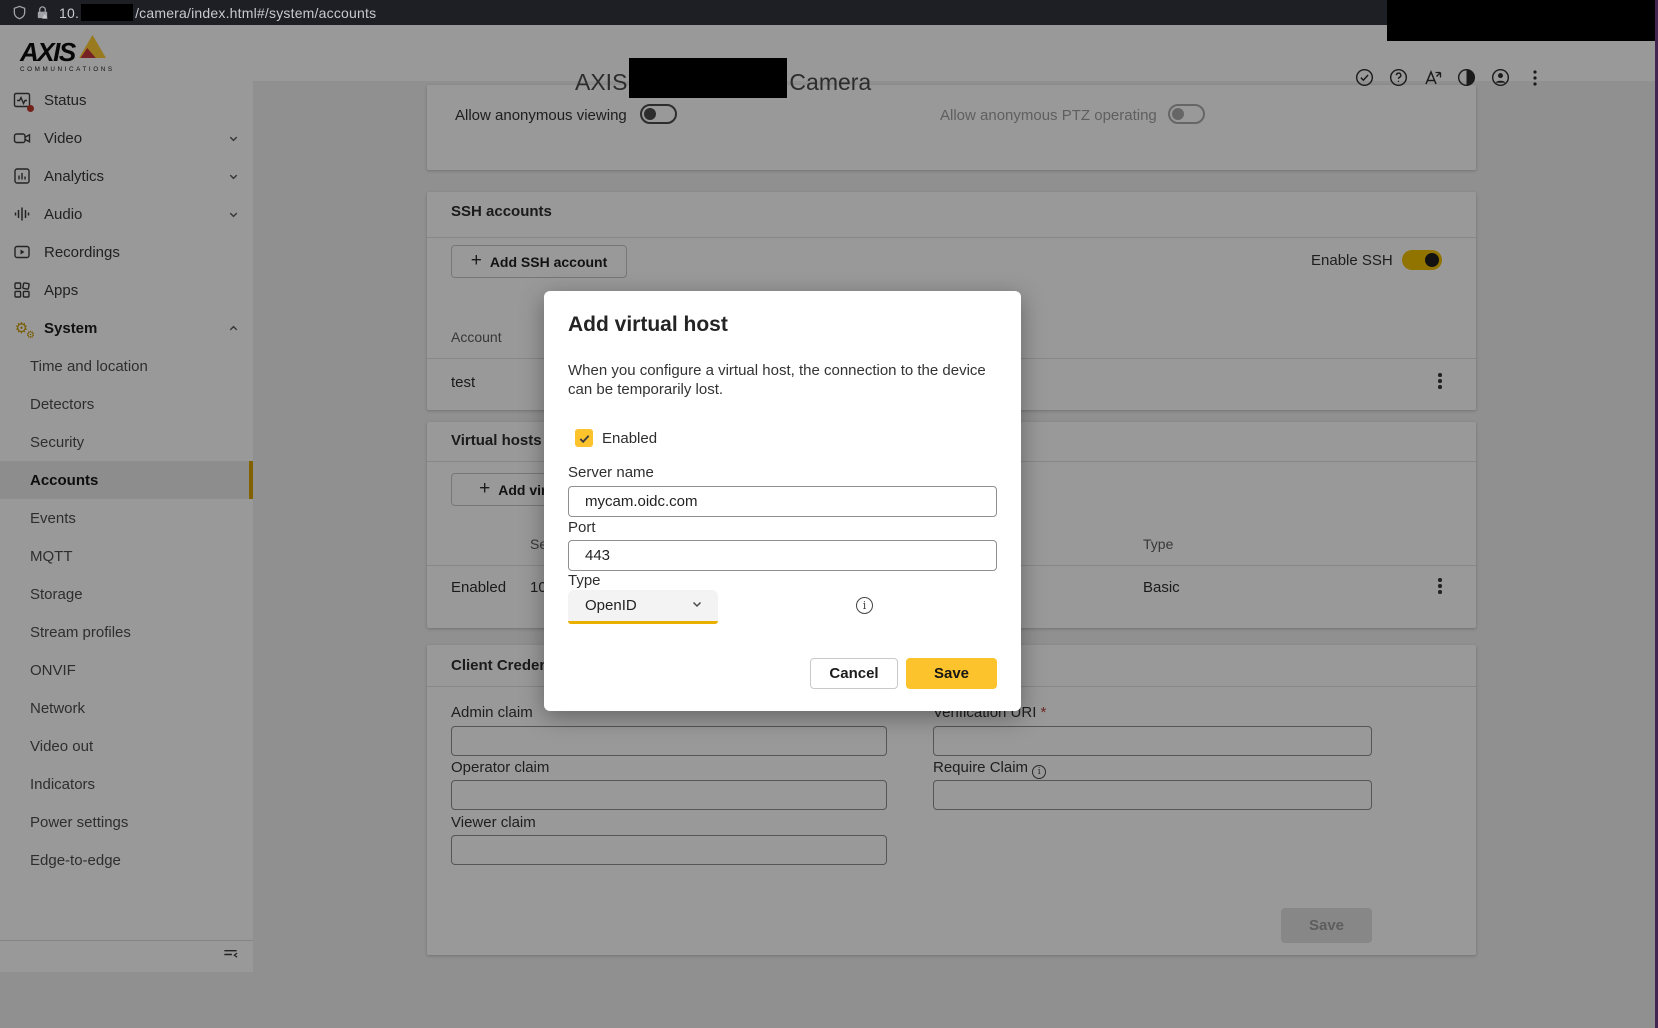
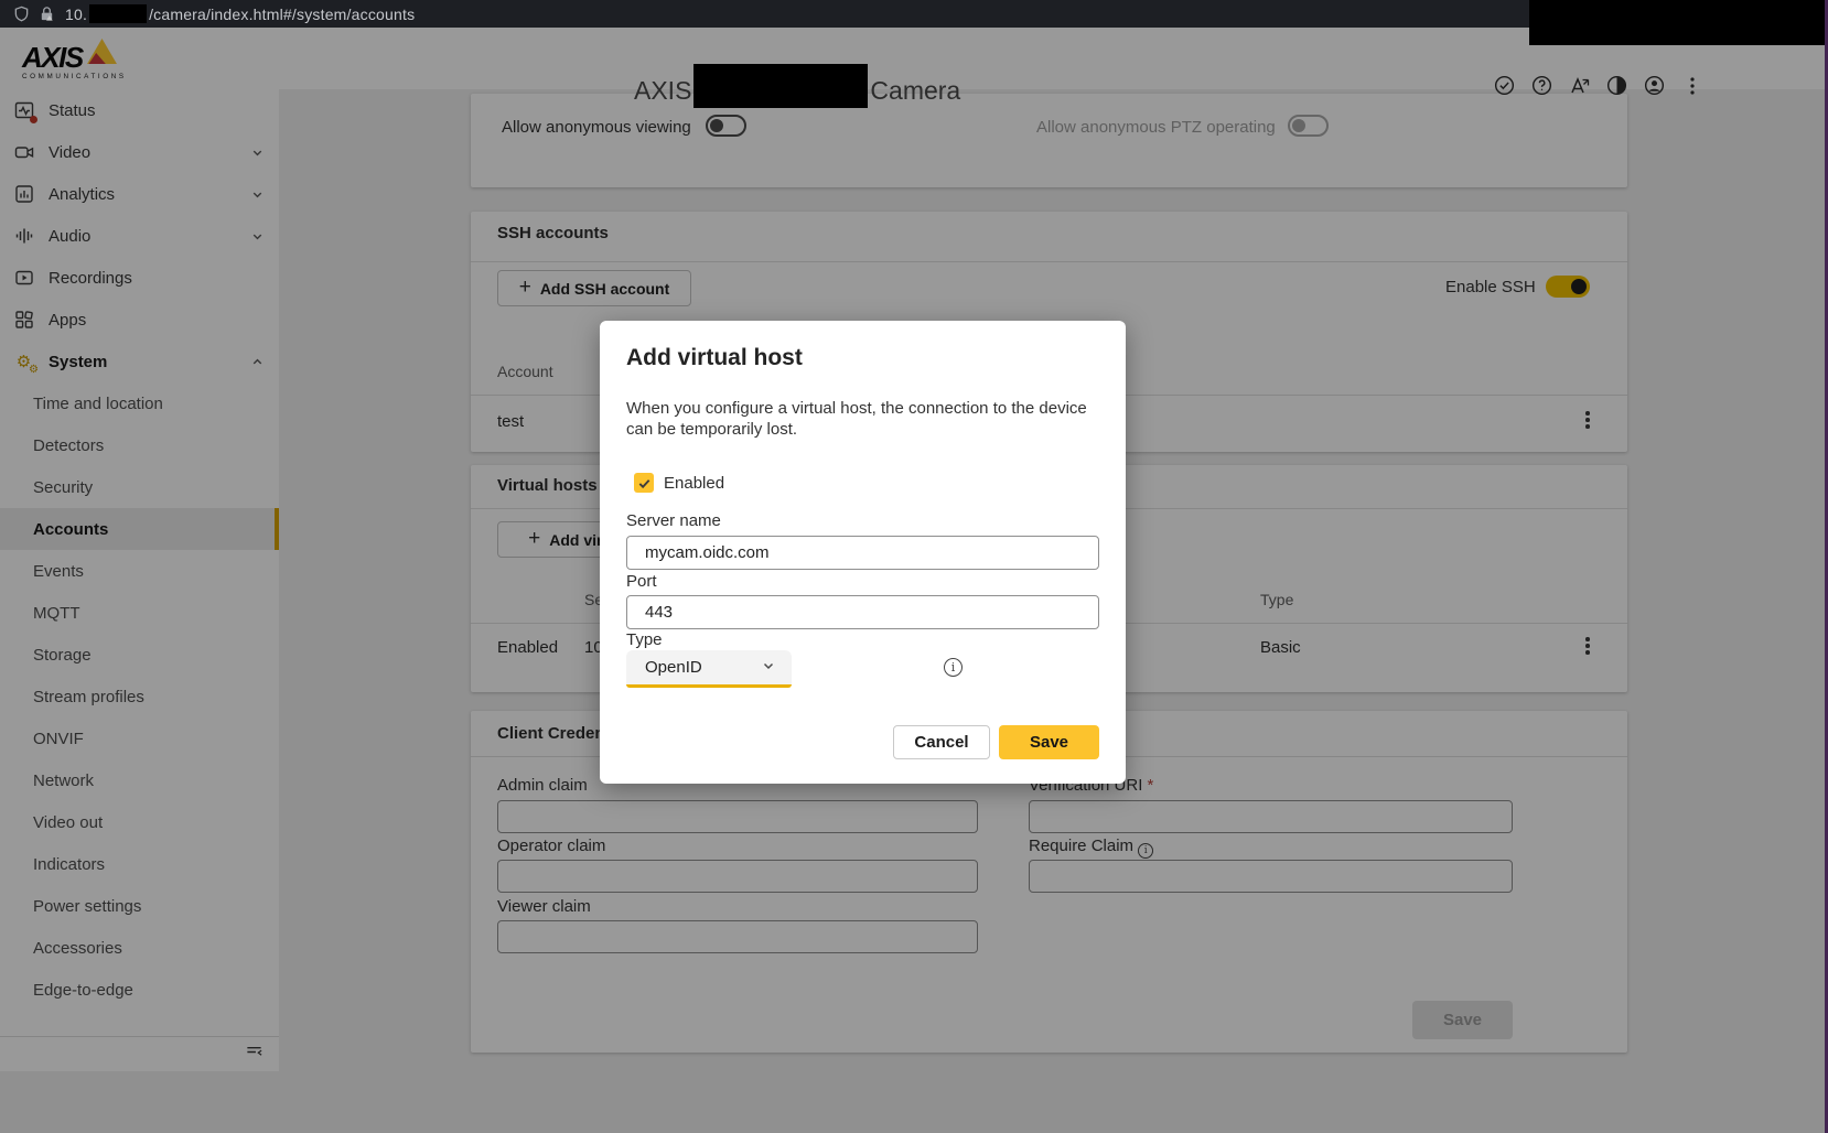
  10.
  /camera/index.html#/system/accounts
  AXIS
  AXIS
  Camera
  Status
  Video
  Analytics
  Audio
  Recordings
  Apps
  ⚙
  ⚙
  System
  Time and location
  Detectors
  Security
  Accounts
  Events
  MQTT
  Storage
  Stream profiles
  ONVIF
  Network
  Video out
  Indicators
  Power settings
+ Accessories
  Edge-to-edge
  Allow anonymous viewing
  Allow anonymous PTZ operating
  SSH accounts
  +
  Add SSH account
  Enable SSH
  Account
  test
  Virtual hosts
  +
  Type
  Enabled
  10
  Basic
  Admin claim
  Operator claim
  Viewer claim
  Verification URI *
  Require Claim i
  Save
  Add virtual host
  When you configure a virtual host, the connection to the device can be temporarily lost.
  Enabled
  Server name
  mycam.oidc.com
  Port
  443
  Type
  OpenID
  i
  Cancel
  Save
